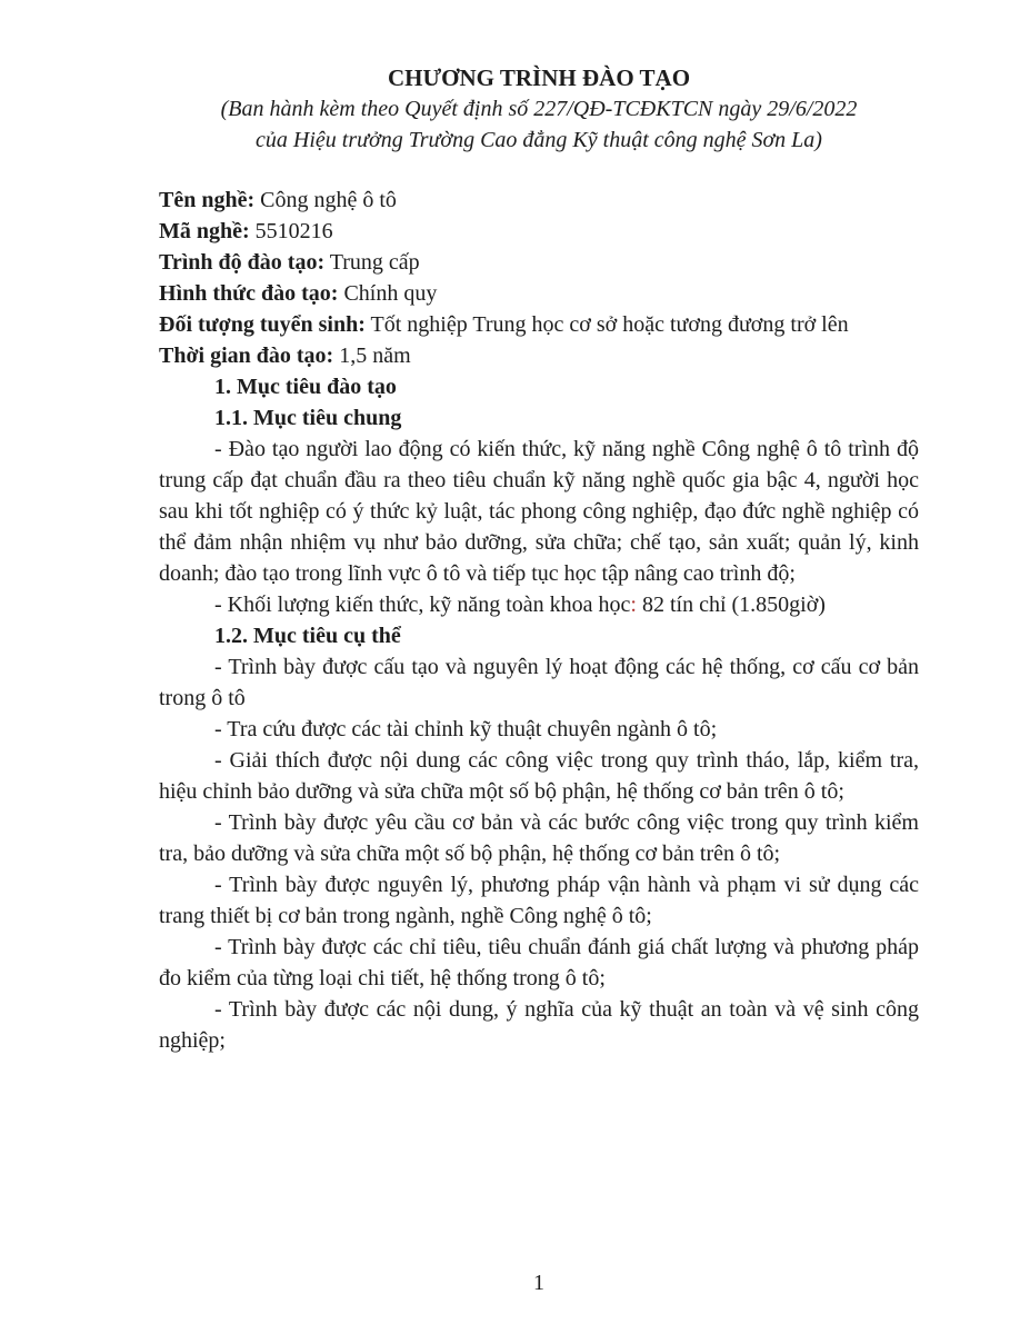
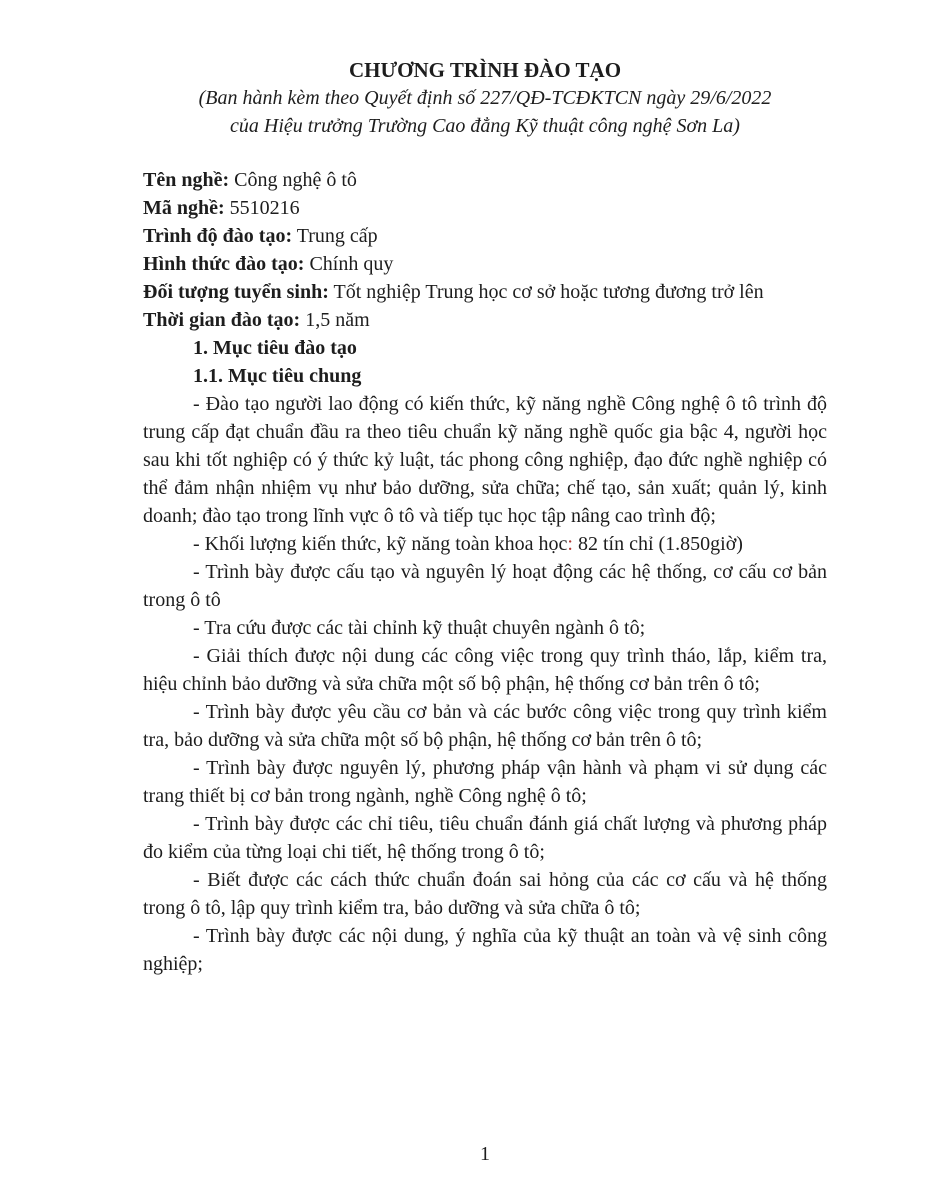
  CHƯƠNG TRÌNH ĐÀO TẠO
  (Ban hành kèm theo Quyết định số 227/QĐ-TCĐKTCN ngày 29/6/2022
  của Hiệu trưởng Trường Cao đẳng Kỹ thuật công nghệ Sơn La)
  Tên nghề: Công nghệ ô tô
  Mã nghề: 5510216
  Trình độ đào tạo: Trung cấp
  Hình thức đào tạo: Chính quy
  Đối tượng tuyển sinh: Tốt nghiệp Trung học cơ sở hoặc tương đương trở lên
  Thời gian đào tạo: 1,5 năm
  1. Mục tiêu đào tạo
  1.1. Mục tiêu chung
  - Đào tạo người lao động có kiến thức, kỹ năng nghề Công nghệ ô tô trình độ trung cấp đạt chuẩn đầu ra theo tiêu chuẩn kỹ năng nghề quốc gia bậc 4, người học sau khi tốt nghiệp có ý thức kỷ luật, tác phong công nghiệp, đạo đức nghề nghiệp có thể đảm nhận nhiệm vụ như bảo dưỡng, sửa chữa; chế tạo, sản xuất; quản lý, kinh doanh; đào tạo trong lĩnh vực ô tô và tiếp tục học tập nâng cao trình độ;
  - Khối lượng kiến thức, kỹ năng toàn khoa học: 82 tín chỉ (1.850giờ)
- 1.2. Mục tiêu cụ thể
  - Trình bày được cấu tạo và nguyên lý hoạt động các hệ thống, cơ cấu cơ bản trong ô tô
  - Tra cứu được các tài chỉnh kỹ thuật chuyên ngành ô tô;
  - Giải thích được nội dung các công việc trong quy trình tháo, lắp, kiểm tra, hiệu chỉnh bảo dưỡng và sửa chữa một số bộ phận, hệ thống cơ bản trên ô tô;
  - Trình bày được yêu cầu cơ bản và các bước công việc trong quy trình kiểm tra, bảo dưỡng và sửa chữa một số bộ phận, hệ thống cơ bản trên ô tô;
  - Trình bày được nguyên lý, phương pháp vận hành và phạm vi sử dụng các trang thiết bị cơ bản trong ngành, nghề Công nghệ ô tô;
  - Trình bày được các chỉ tiêu, tiêu chuẩn đánh giá chất lượng và phương pháp đo kiểm của từng loại chi tiết, hệ thống trong ô tô;
+ - Biết được các cách thức chuẩn đoán sai hỏng của các cơ cấu và hệ thống trong ô tô, lập quy trình kiểm tra, bảo dưỡng và sửa chữa ô tô;
  - Trình bày được các nội dung, ý nghĩa của kỹ thuật an toàn và vệ sinh công nghiệp;
  1
